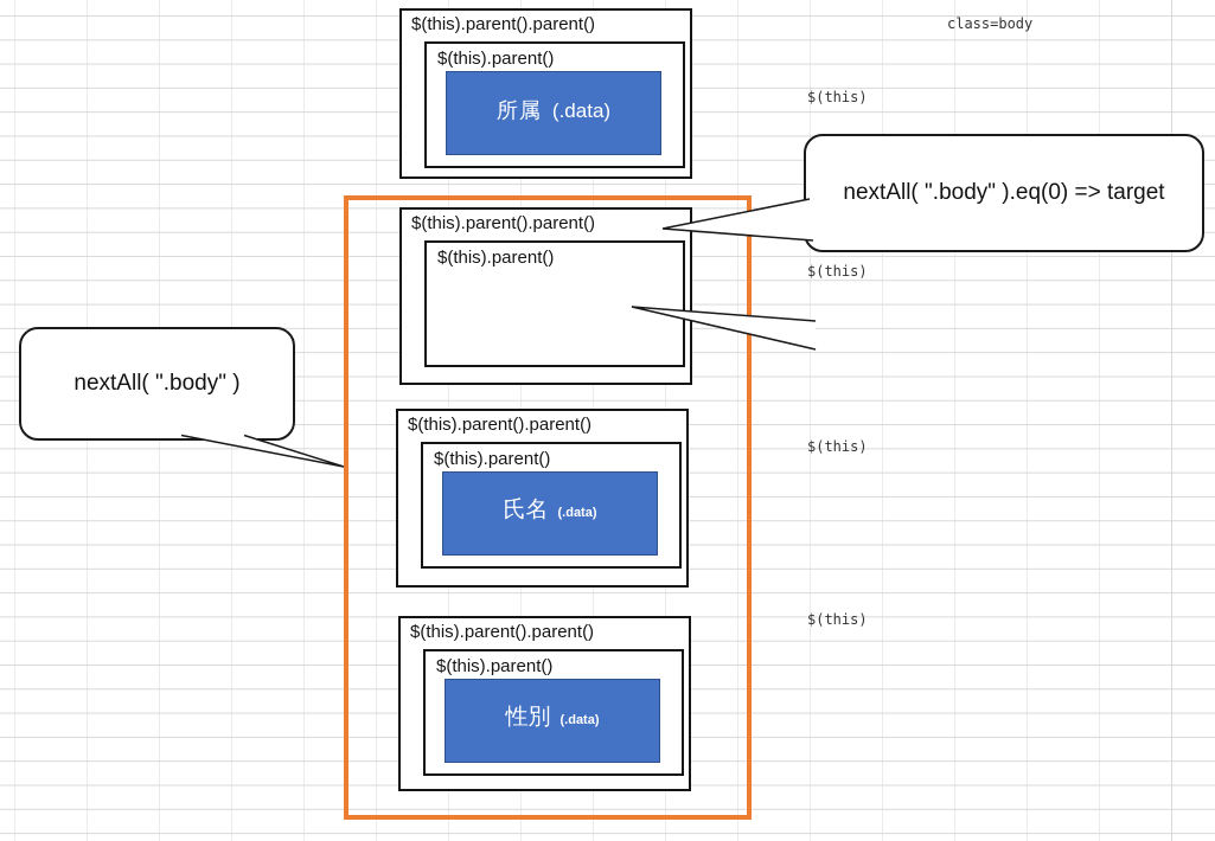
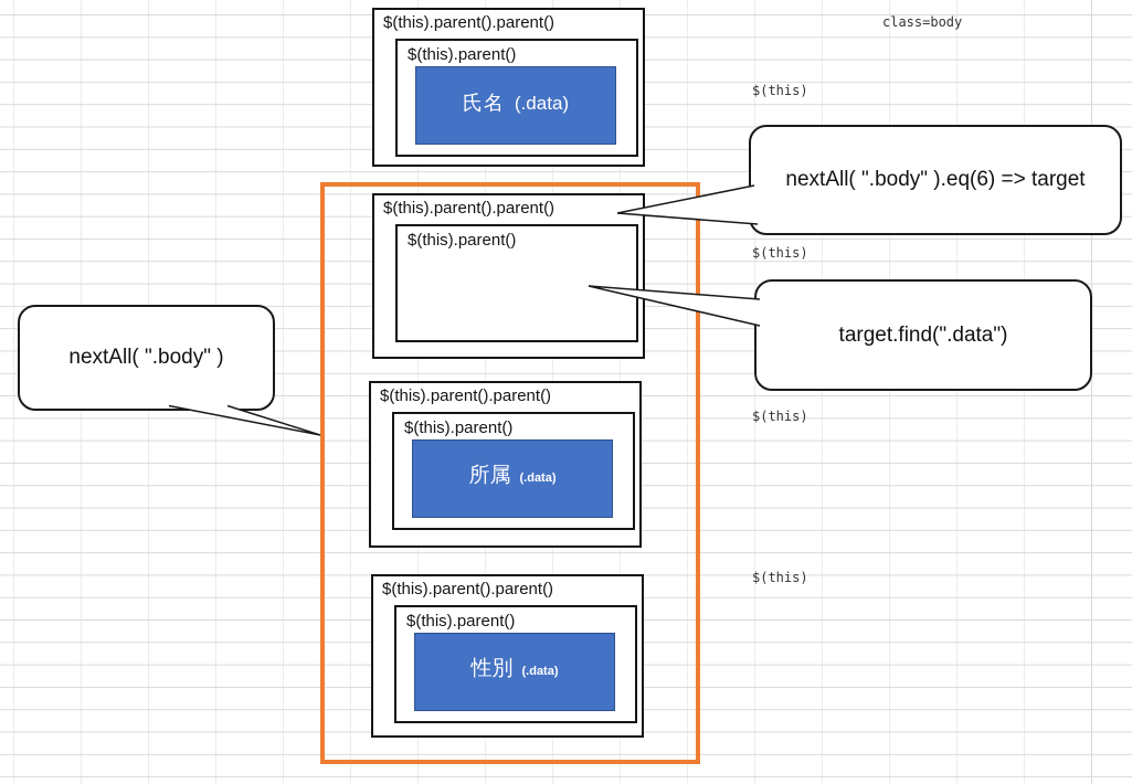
  class=body
  $(this)
  $(this)
  $(this)
  $(this)
  $(this).parent().parent()
  $(this).parent()
- 所属 (.data)
+ 氏名 (.data)
  $(this).parent().parent()
  $(this).parent()
  $(this).parent().parent()
  $(this).parent()
- 氏名 (.data)
+ 所属 (.data)
  $(this).parent().parent()
  $(this).parent()
  性別 (.data)
- nextAll( ".body" ).eq(0) => target
+ nextAll( ".body" ).eq(6) => target
+ target.find(".data")
  nextAll( ".body" )
